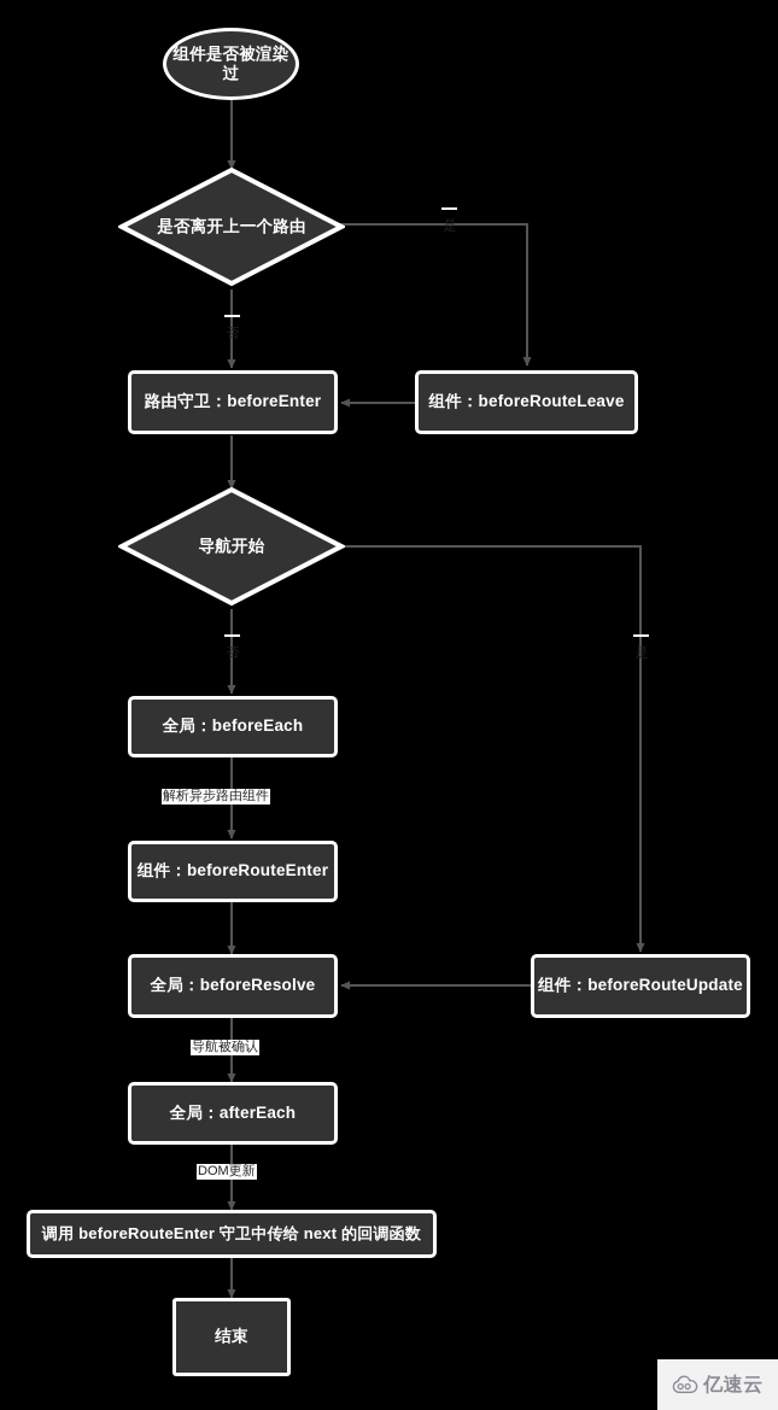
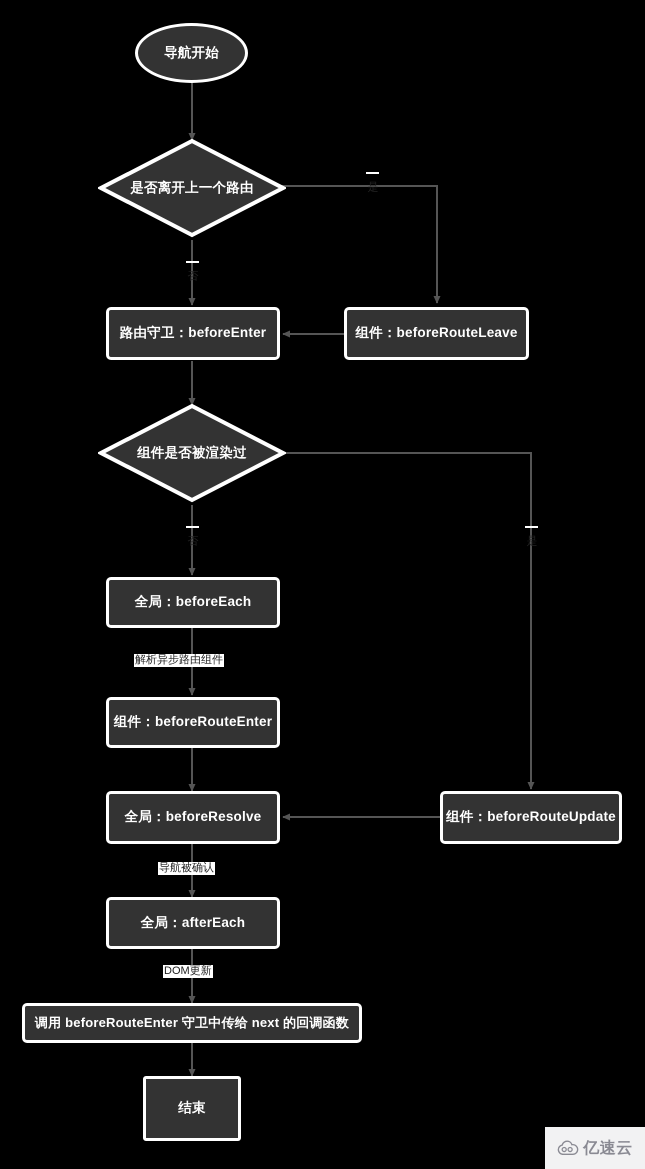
- 组件是否被渲染过
+ 导航开始
  是否离开上一个路由
  路由守卫：beforeEnter
  组件：beforeRouteLeave
- 导航开始
+ 组件是否被渲染过
  全局：beforeEach
  解析异步路由组件
  组件：beforeRouteEnter
  全局：beforeResolve
  组件：beforeRouteUpdate
  导航被确认
  全局：afterEach
  DOM更新
  调用 beforeRouteEnter 守卫中传给 next 的回调函数
  结束
  亿速云
